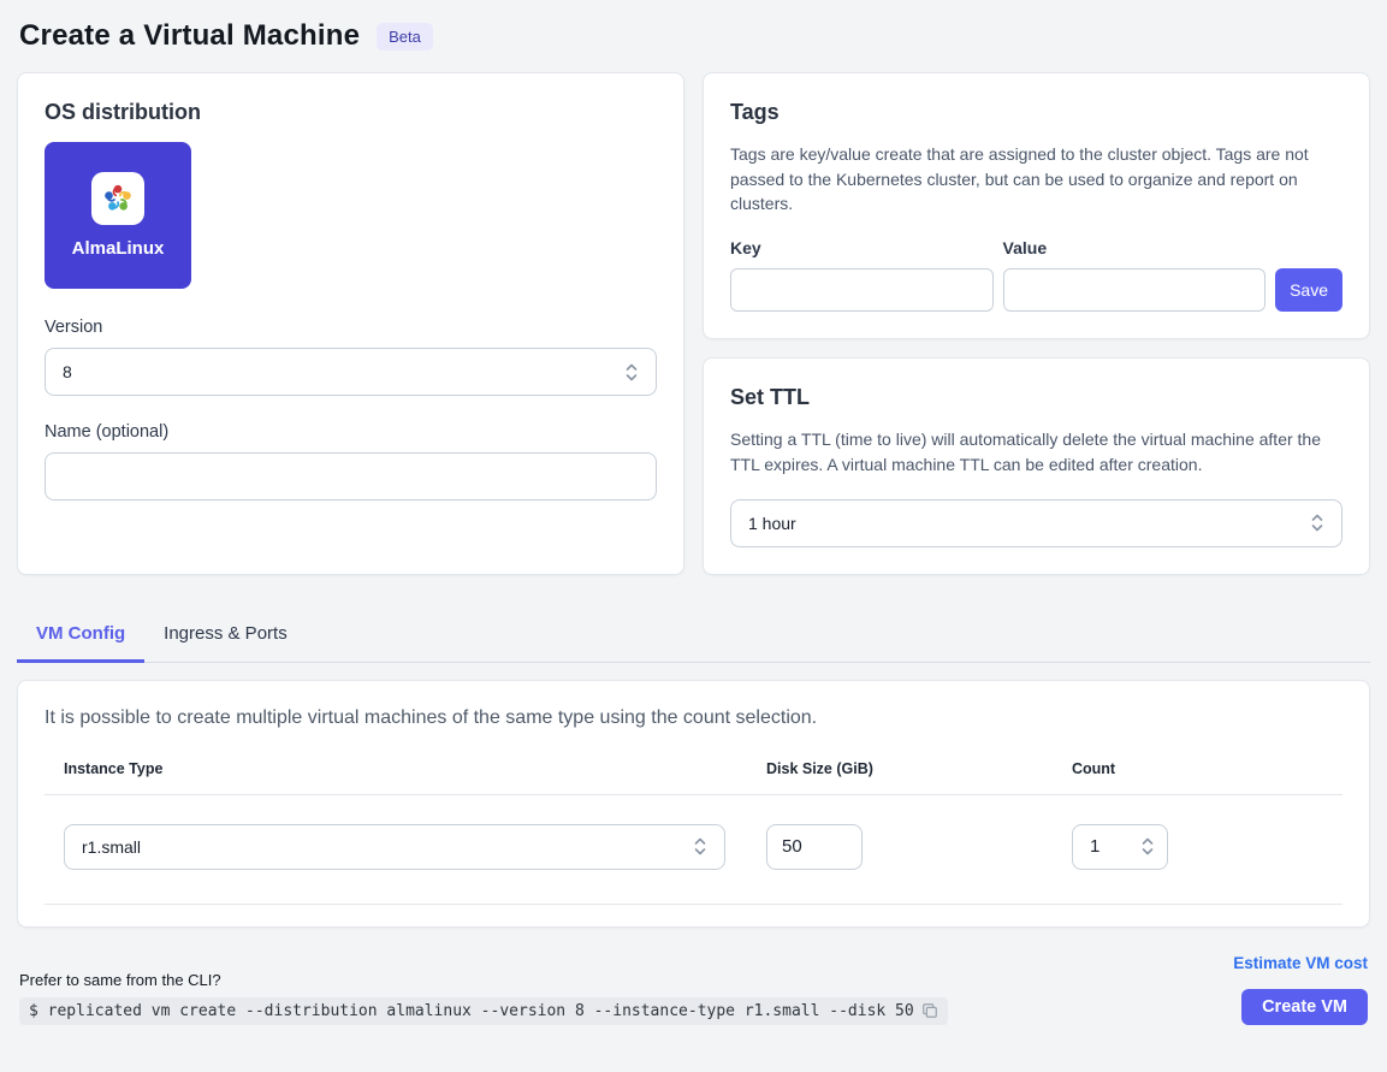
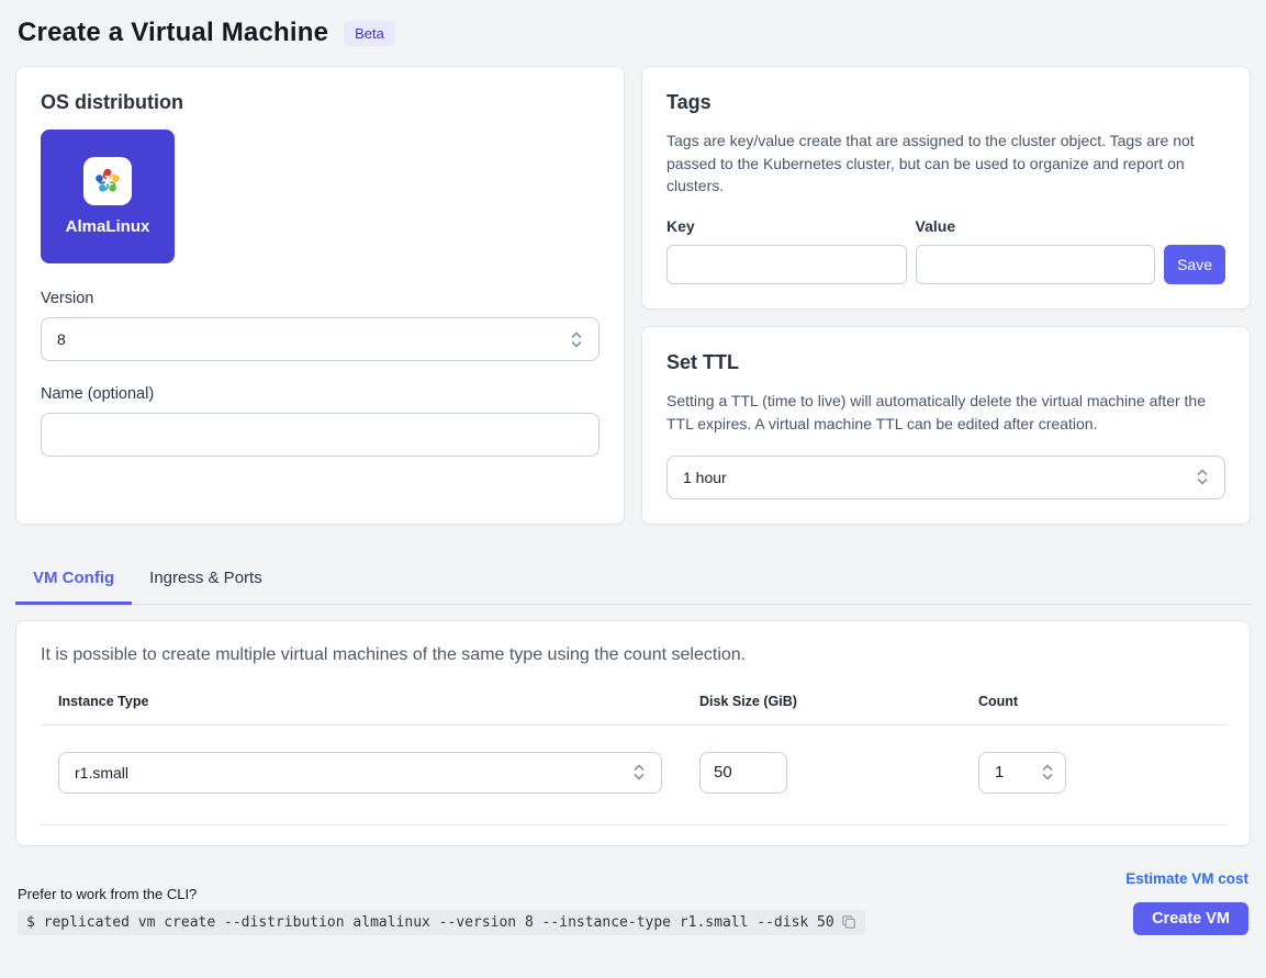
  Create a Virtual Machine
  Beta
  OS distribution
  AlmaLinux
  Version
  8
  Name (optional)
  Tags
  Tags are key/value create that are assigned to the cluster object. Tags are not passed to the Kubernetes cluster, but can be used to organize and report on clusters.
  Key
  Value
  Save
  Set TTL
  Setting a TTL (time to live) will automatically delete the virtual machine after the TTL expires. A virtual machine TTL can be edited after creation.
  1 hour
  VM Config
  Ingress & Ports
  It is possible to create multiple virtual machines of the same type using the count selection.
  Instance Type
  Disk Size (GiB)
  Count
  r1.small
  50
  1
- Prefer to same from the CLI?
+ Prefer to work from the CLI?
  $ replicated vm create --distribution almalinux --version 8 --instance-type r1.small --disk 50
  Estimate VM cost
  Create VM
